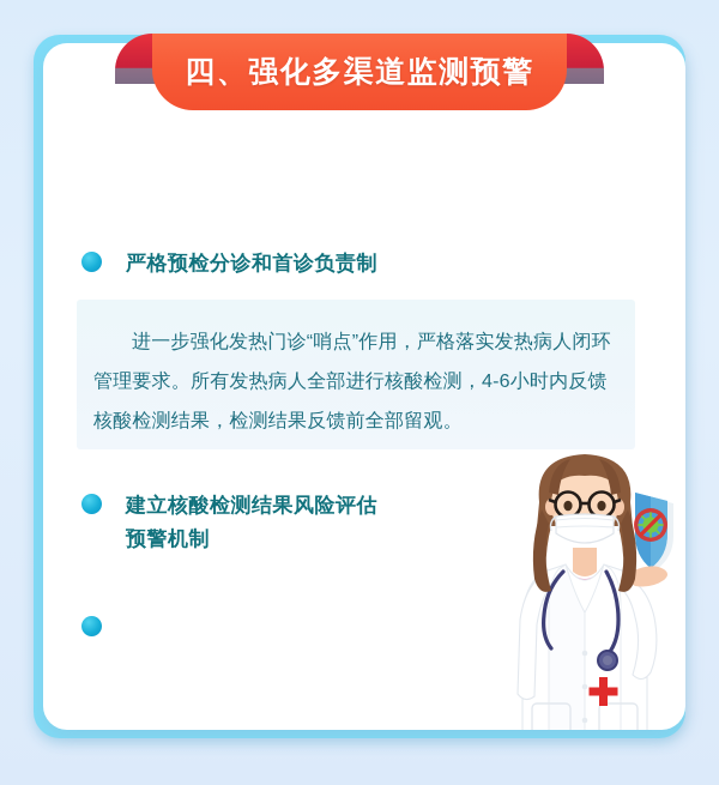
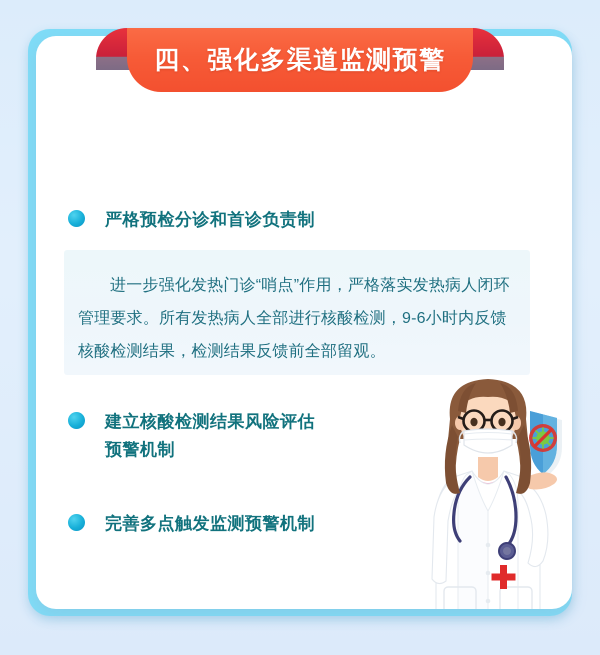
  严格预检分诊和首诊负责制
- 进一步强化发热门诊“哨点”作用，严格落实发热病人闭环管理要求。所有发热病人全部进行核酸检测，4-6小时内反馈核酸检测结果，检测结果反馈前全部留观。
+ 进一步强化发热门诊“哨点”作用，严格落实发热病人闭环管理要求。所有发热病人全部进行核酸检测，9-6小时内反馈核酸检测结果，检测结果反馈前全部留观。
  建立核酸检测结果风险评估
  预警机制
+ 完善多点触发监测预警机制
  四、强化多渠道监测预警
